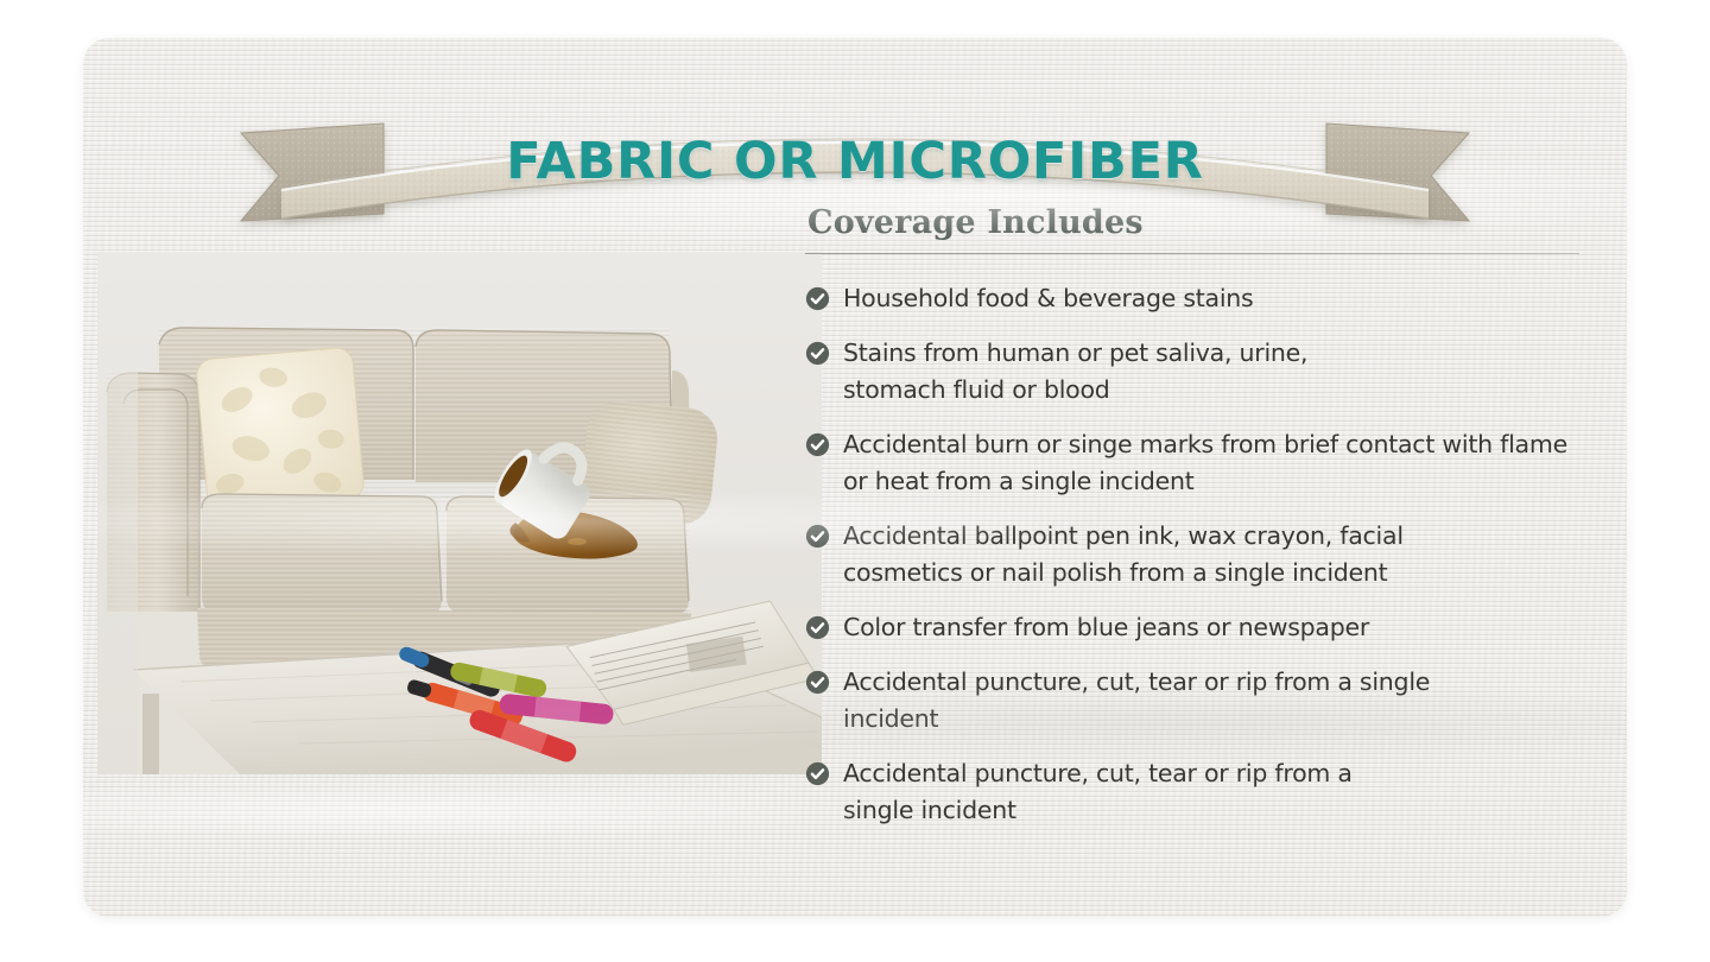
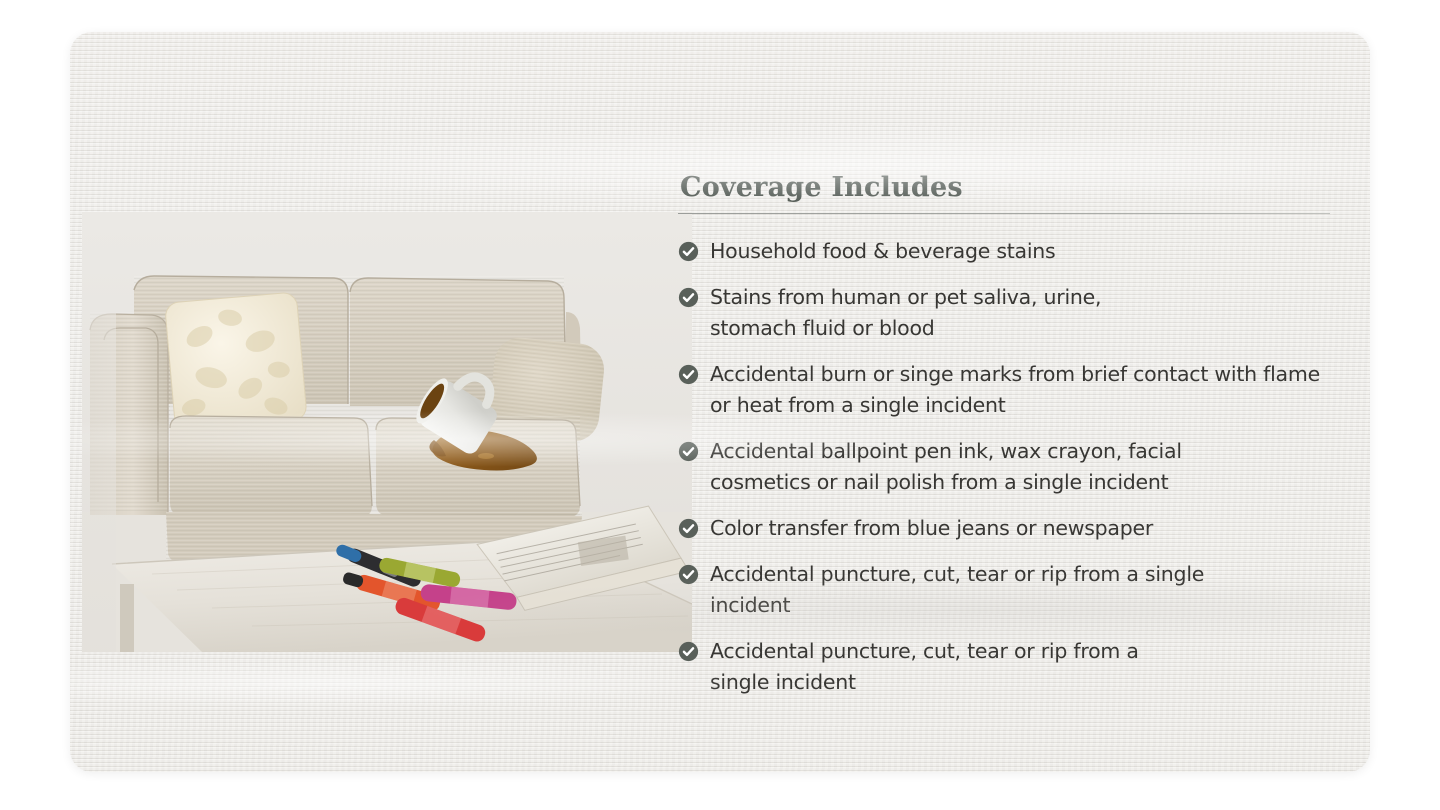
- FABRIC OR MICROFIBER
